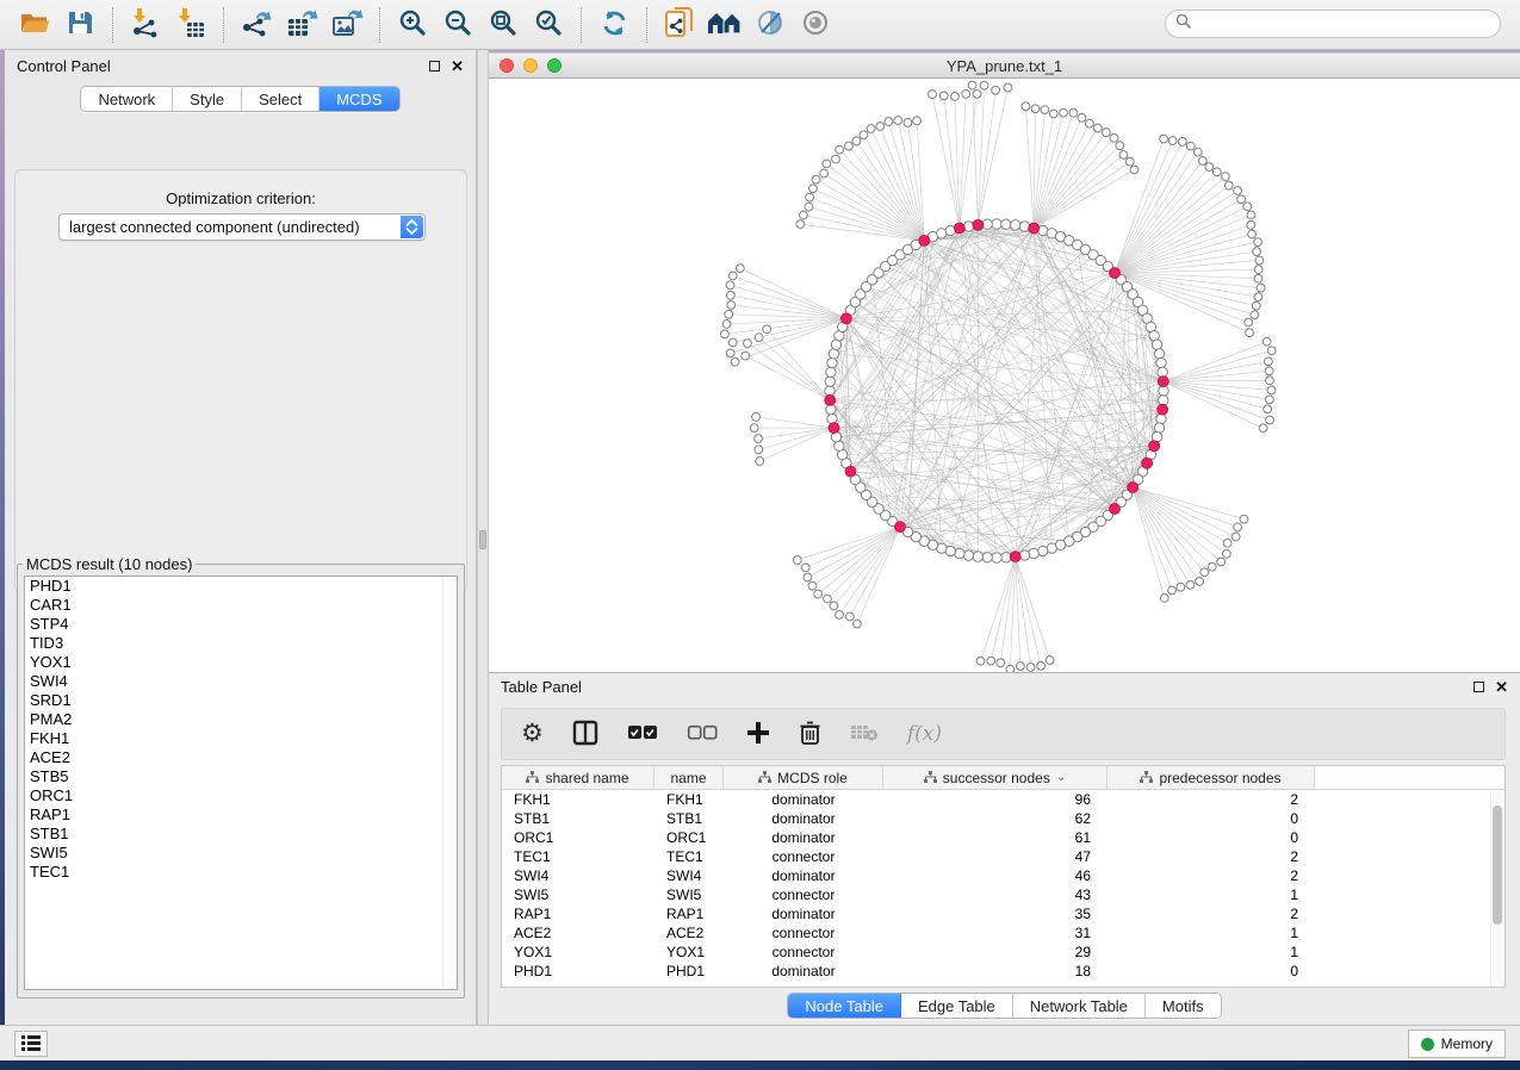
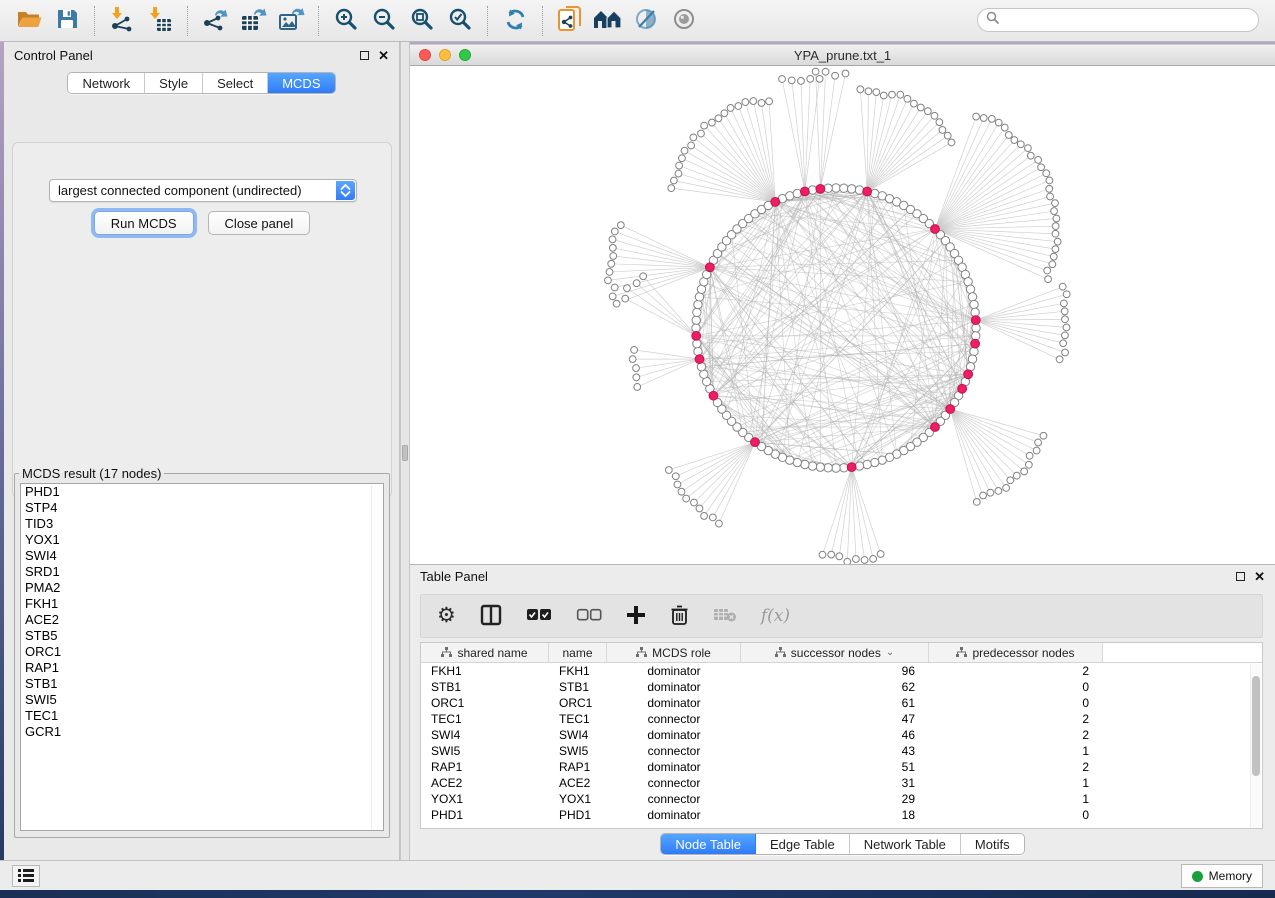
  Control Panel
  ✕
  Network
  Style
  Select
  MCDS
- Optimization criterion:
  largest connected component (undirected)
+ Run MCDS
+ Close panel
- MCDS result (10 nodes)
+ MCDS result (17 nodes)
  PHD1
- CAR1
  STP4
  TID3
  YOX1
  SWI4
  SRD1
  PMA2
  FKH1
  ACE2
  STB5
  ORC1
  RAP1
  STB1
  SWI5
  TEC1
+ GCR1
  YPA_prune.txt_1
  Table Panel
  ✕
  ⚙
  f(x)
  shared name
  name
  MCDS role
  successor nodes
  ⌄
  predecessor nodes
  FKH1
  FKH1
  dominator
  96
  2
  STB1
  STB1
  dominator
  62
  0
  ORC1
  ORC1
  dominator
  61
  0
  TEC1
  TEC1
  connector
  47
  2
  SWI4
  SWI4
  dominator
  46
  2
  SWI5
  SWI5
  connector
  43
  1
  RAP1
  RAP1
  dominator
- 35
+ 51
  2
  ACE2
  ACE2
  connector
  31
  1
  YOX1
  YOX1
  connector
  29
  1
  PHD1
  PHD1
  dominator
  18
  0
  Node Table
  Edge Table
  Network Table
  Motifs
  Memory
